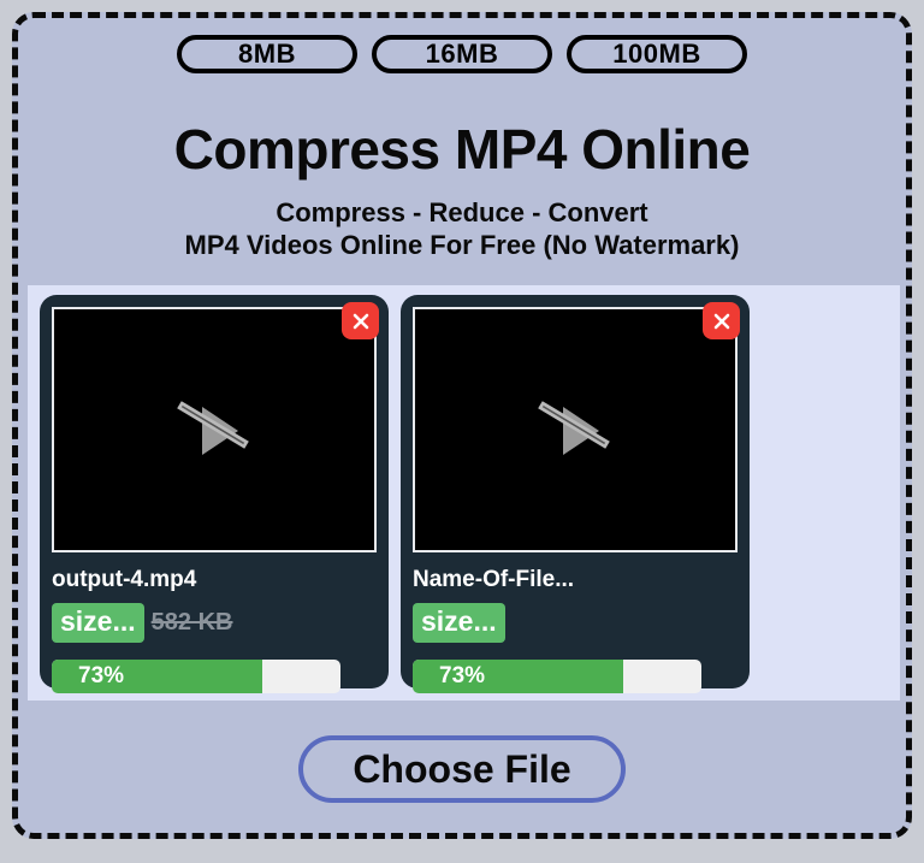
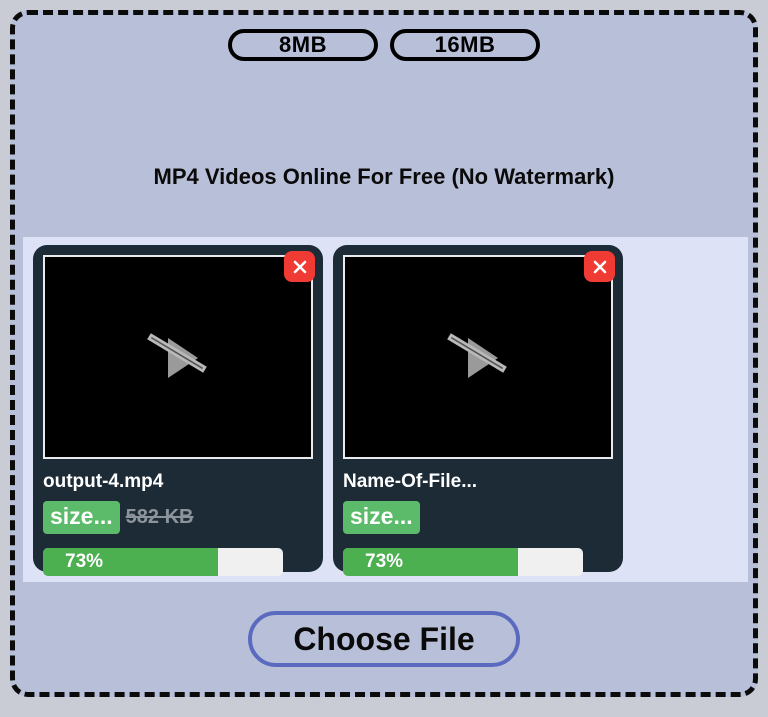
  8MB
  16MB
- 100MB
- Compress MP4 Online
- Compress - Reduce - Convert
  MP4 Videos Online For Free (No Watermark)
  output-4.mp4
  size...
  582 KB
  73%
  Name-Of-File...
  size...
  73%
  Choose File
